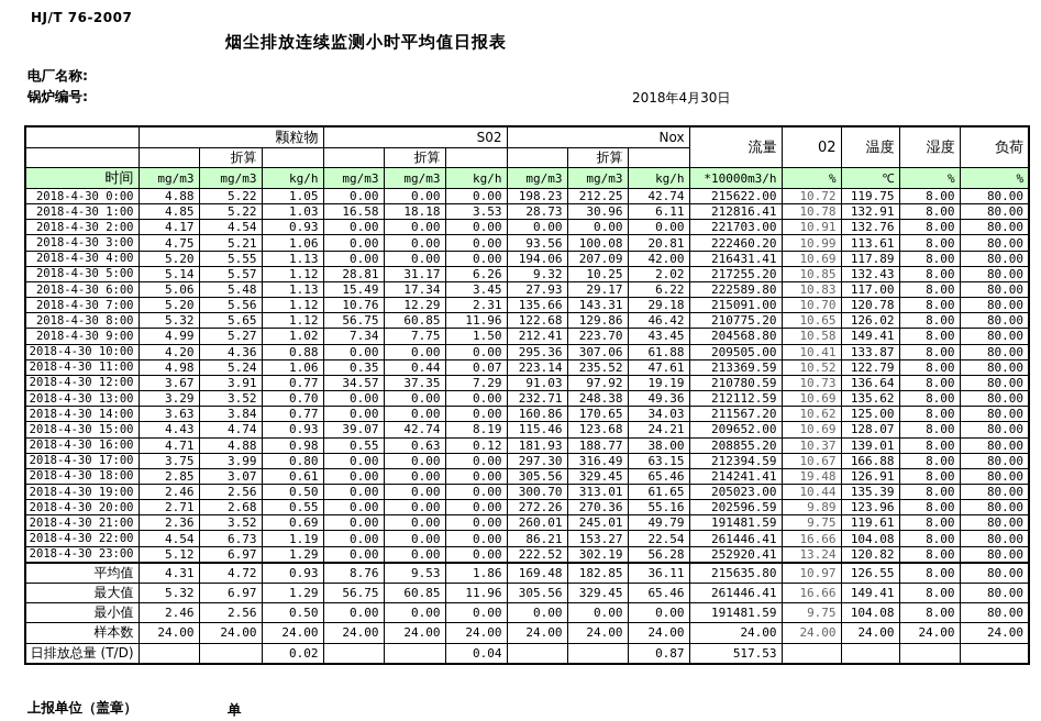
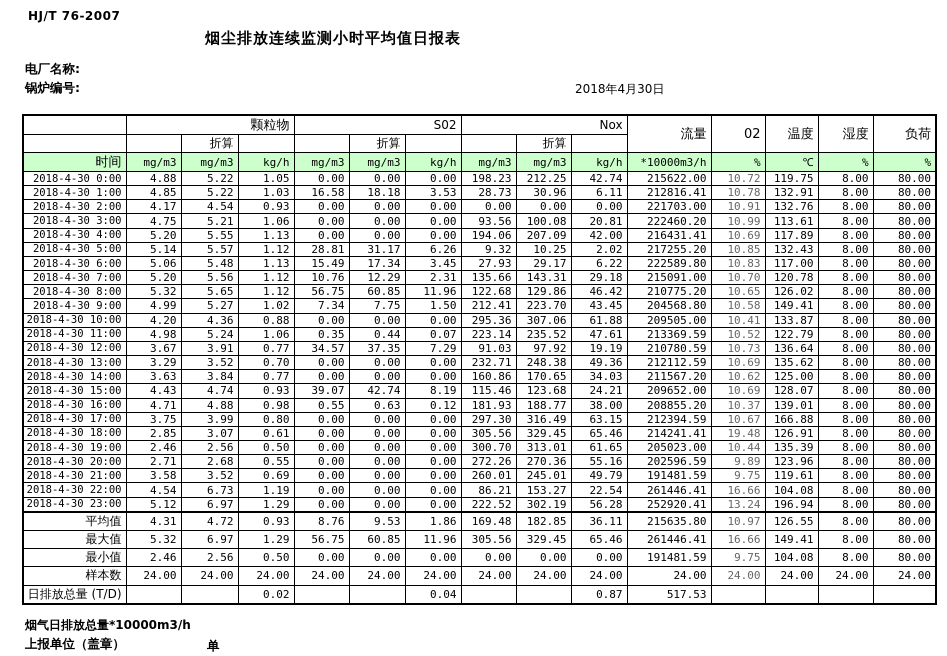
  HJ/T 76-2007
  烟尘排放连续监测小时平均值日报表
  电厂名称:
  锅炉编号:
  2018年4月30日
  	颗粒物	S02	Nox	流量	02	温度	湿度	负荷
  		折算			折算			折算
  时间	mg/m3	mg/m3	kg/h	mg/m3	mg/m3	kg/h	mg/m3	mg/m3	kg/h	*10000m3/h	%	℃	%	%
  2018-4-30 0:00	4.88	5.22	1.05	0.00	0.00	0.00	198.23	212.25	42.74	215622.00	10.72	119.75	8.00	80.00
  2018-4-30 1:00	4.85	5.22	1.03	16.58	18.18	3.53	28.73	30.96	6.11	212816.41	10.78	132.91	8.00	80.00
  2018-4-30 2:00	4.17	4.54	0.93	0.00	0.00	0.00	0.00	0.00	0.00	221703.00	10.91	132.76	8.00	80.00
  2018-4-30 3:00	4.75	5.21	1.06	0.00	0.00	0.00	93.56	100.08	20.81	222460.20	10.99	113.61	8.00	80.00
  2018-4-30 4:00	5.20	5.55	1.13	0.00	0.00	0.00	194.06	207.09	42.00	216431.41	10.69	117.89	8.00	80.00
  2018-4-30 5:00	5.14	5.57	1.12	28.81	31.17	6.26	9.32	10.25	2.02	217255.20	10.85	132.43	8.00	80.00
  2018-4-30 6:00	5.06	5.48	1.13	15.49	17.34	3.45	27.93	29.17	6.22	222589.80	10.83	117.00	8.00	80.00
  2018-4-30 7:00	5.20	5.56	1.12	10.76	12.29	2.31	135.66	143.31	29.18	215091.00	10.70	120.78	8.00	80.00
  2018-4-30 8:00	5.32	5.65	1.12	56.75	60.85	11.96	122.68	129.86	46.42	210775.20	10.65	126.02	8.00	80.00
  2018-4-30 9:00	4.99	5.27	1.02	7.34	7.75	1.50	212.41	223.70	43.45	204568.80	10.58	149.41	8.00	80.00
  2018-4-30 10:00	4.20	4.36	0.88	0.00	0.00	0.00	295.36	307.06	61.88	209505.00	10.41	133.87	8.00	80.00
  2018-4-30 11:00	4.98	5.24	1.06	0.35	0.44	0.07	223.14	235.52	47.61	213369.59	10.52	122.79	8.00	80.00
  2018-4-30 12:00	3.67	3.91	0.77	34.57	37.35	7.29	91.03	97.92	19.19	210780.59	10.73	136.64	8.00	80.00
  2018-4-30 13:00	3.29	3.52	0.70	0.00	0.00	0.00	232.71	248.38	49.36	212112.59	10.69	135.62	8.00	80.00
  2018-4-30 14:00	3.63	3.84	0.77	0.00	0.00	0.00	160.86	170.65	34.03	211567.20	10.62	125.00	8.00	80.00
  2018-4-30 15:00	4.43	4.74	0.93	39.07	42.74	8.19	115.46	123.68	24.21	209652.00	10.69	128.07	8.00	80.00
  2018-4-30 16:00	4.71	4.88	0.98	0.55	0.63	0.12	181.93	188.77	38.00	208855.20	10.37	139.01	8.00	80.00
  2018-4-30 17:00	3.75	3.99	0.80	0.00	0.00	0.00	297.30	316.49	63.15	212394.59	10.67	166.88	8.00	80.00
  2018-4-30 18:00	2.85	3.07	0.61	0.00	0.00	0.00	305.56	329.45	65.46	214241.41	19.48	126.91	8.00	80.00
  2018-4-30 19:00	2.46	2.56	0.50	0.00	0.00	0.00	300.70	313.01	61.65	205023.00	10.44	135.39	8.00	80.00
  2018-4-30 20:00	2.71	2.68	0.55	0.00	0.00	0.00	272.26	270.36	55.16	202596.59	9.89	123.96	8.00	80.00
- 2018-4-30 21:00	2.36	3.52	0.69	0.00	0.00	0.00	260.01	245.01	49.79	191481.59	9.75	119.61	8.00	80.00
+ 2018-4-30 21:00	3.58	3.52	0.69	0.00	0.00	0.00	260.01	245.01	49.79	191481.59	9.75	119.61	8.00	80.00
  2018-4-30 22:00	4.54	6.73	1.19	0.00	0.00	0.00	86.21	153.27	22.54	261446.41	16.66	104.08	8.00	80.00
- 2018-4-30 23:00	5.12	6.97	1.29	0.00	0.00	0.00	222.52	302.19	56.28	252920.41	13.24	120.82	8.00	80.00
+ 2018-4-30 23:00	5.12	6.97	1.29	0.00	0.00	0.00	222.52	302.19	56.28	252920.41	13.24	196.94	8.00	80.00
  平均值	4.31	4.72	0.93	8.76	9.53	1.86	169.48	182.85	36.11	215635.80	10.97	126.55	8.00	80.00
  最大值	5.32	6.97	1.29	56.75	60.85	11.96	305.56	329.45	65.46	261446.41	16.66	149.41	8.00	80.00
  最小值	2.46	2.56	0.50	0.00	0.00	0.00	0.00	0.00	0.00	191481.59	9.75	104.08	8.00	80.00
  样本数	24.00	24.00	24.00	24.00	24.00	24.00	24.00	24.00	24.00	24.00	24.00	24.00	24.00	24.00
  日排放总量 (T/D)			0.02			0.04			0.87	517.53
+ 烟气日排放总量*10000m3/h
  上报单位（盖章）
